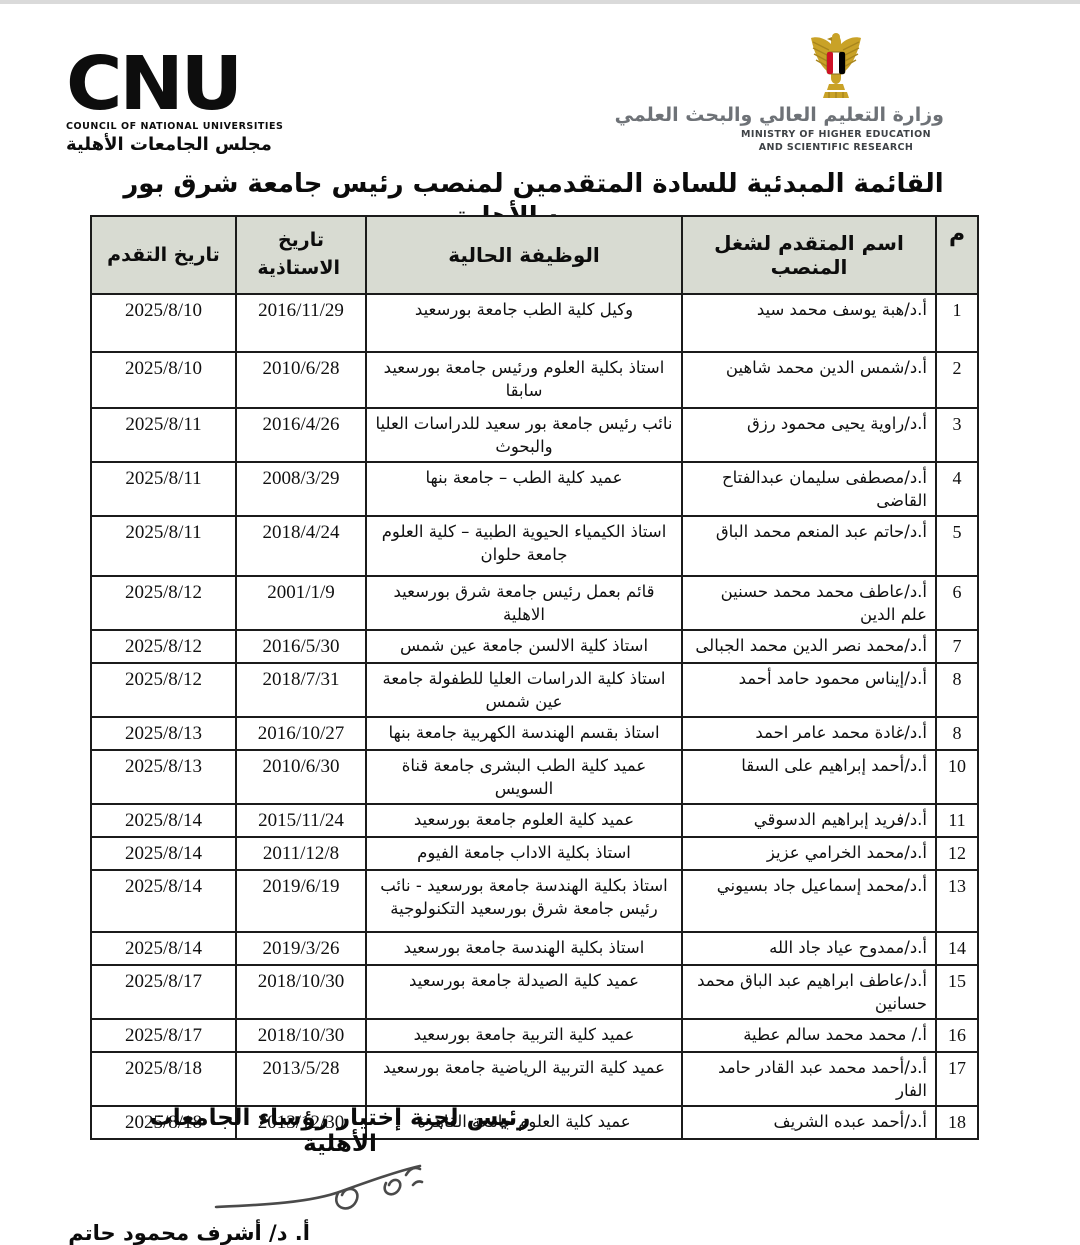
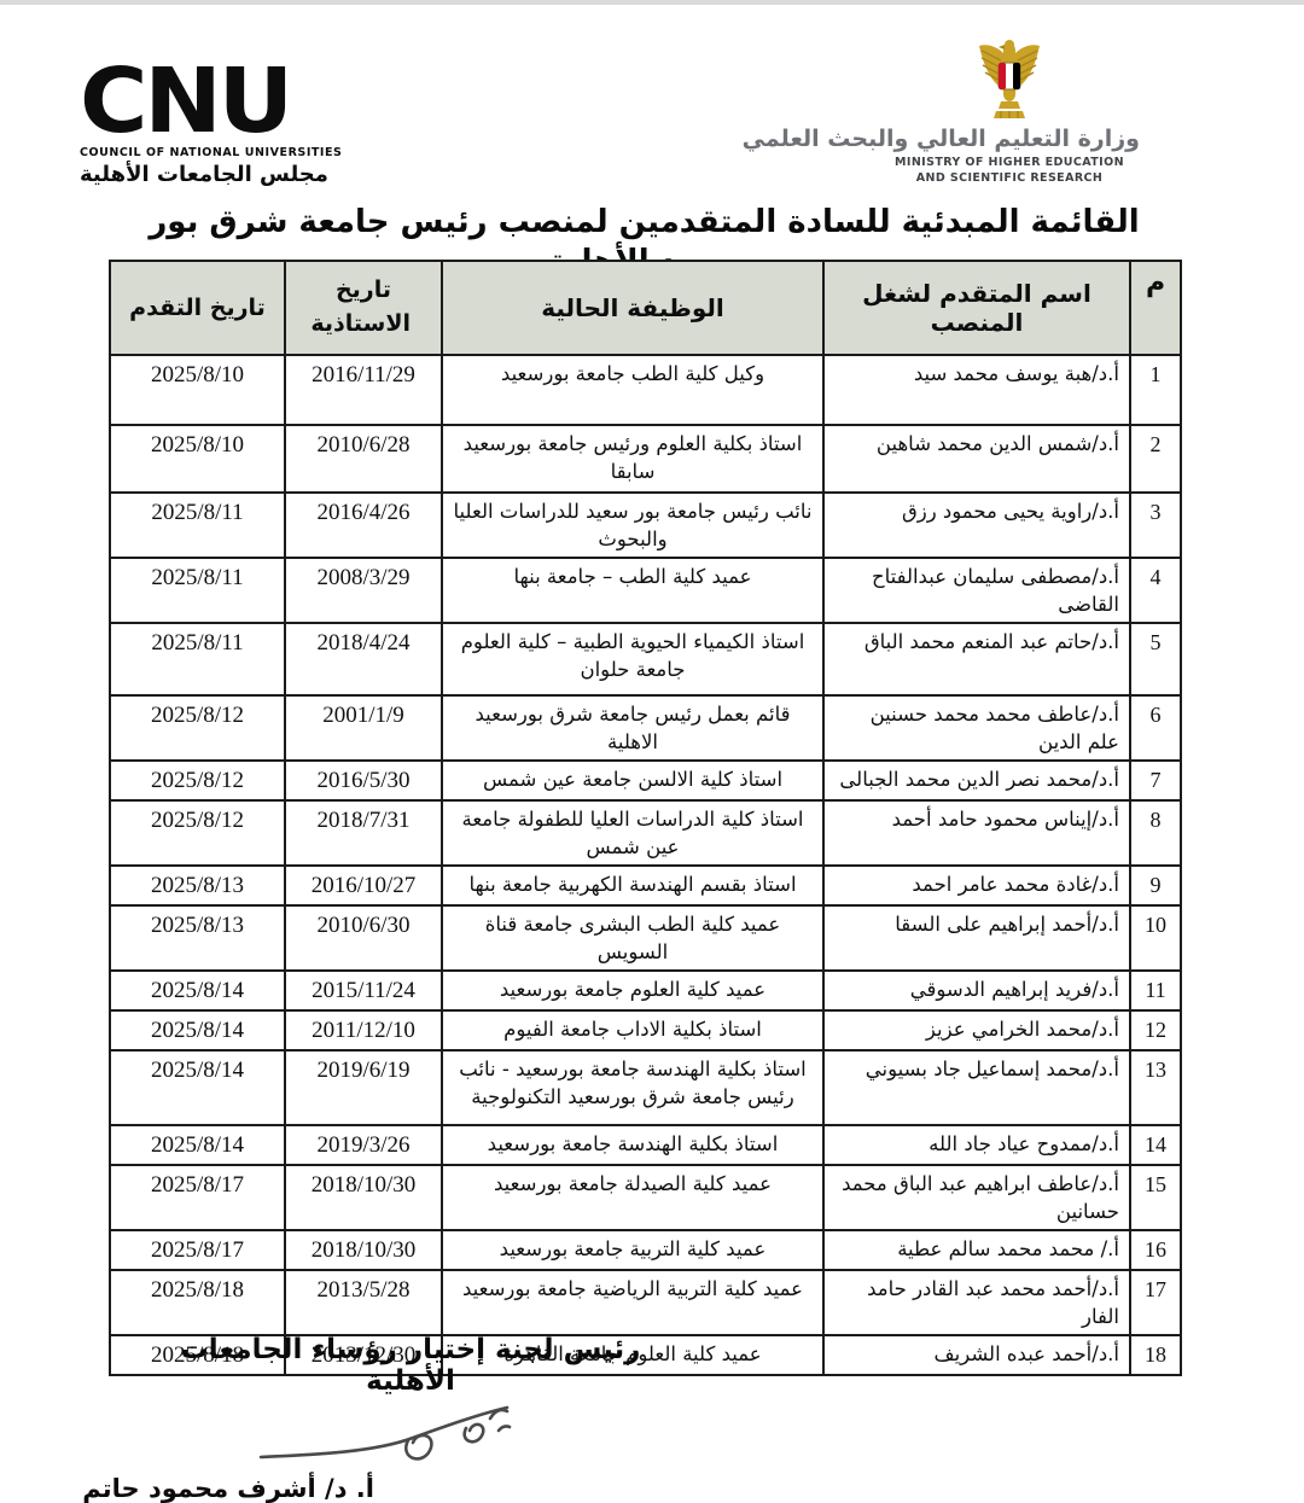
  CNU
  COUNCIL OF NATIONAL UNIVERSITIES
  مجلس الجامعات الأهلية
  وزارة التعليم العالي والبحث العلمي
  MINISTRY OF HIGHER EDUCATION
  AND SCIENTIFIC RESEARCH
  القائمة المبدئية للسادة المتقدمين لمنصب رئيس جامعة شرق بور
  م	اسم المتقدم لشغل المنصب	الوظيفة الحالية	تاريخ الاستاذية	تاريخ التقدم
  1	أ.د/هبة يوسف محمد سيد	وكيل كلية الطب جامعة بورسعيد	2016/11/29	2025/8/10
  2	أ.د/شمس الدين محمد شاهين	استاذ بكلية العلوم ورئيس جامعة بورسعيد سابقا	2010/6/28	2025/8/10
  3	أ.د/راوية يحيى محمود رزق	نائب رئيس جامعة بور سعيد للدراسات العليا والبحوث	2016/4/26	2025/8/11
  4	أ.د/مصطفى سليمان عبدالفتاح القاضى	عميد كلية الطب – جامعة بنها	2008/3/29	2025/8/11
  5	أ.د/حاتم عبد المنعم محمد الباق	استاذ الكيمياء الحيوية الطبية – كلية العلوم جامعة حلوان	2018/4/24	2025/8/11
  6	أ.د/عاطف محمد محمد حسنين علم الدين	قائم بعمل رئيس جامعة شرق بورسعيد الاهلية	2001/1/9	2025/8/12
  7	أ.د/محمد نصر الدين محمد الجبالى	استاذ كلية الالسن جامعة عين شمس	2016/5/30	2025/8/12
  8	أ.د/إيناس محمود حامد أحمد	استاذ كلية الدراسات العليا للطفولة جامعة عين شمس	2018/7/31	2025/8/12
- 8	أ.د/غادة محمد عامر احمد	استاذ بقسم الهندسة الكهربية جامعة بنها	2016/10/27	2025/8/13
+ 9	أ.د/غادة محمد عامر احمد	استاذ بقسم الهندسة الكهربية جامعة بنها	2016/10/27	2025/8/13
  10	أ.د/أحمد إبراهيم على السقا	عميد كلية الطب البشرى جامعة قناة السويس	2010/6/30	2025/8/13
  11	أ.د/فريد إبراهيم الدسوقي	عميد كلية العلوم جامعة بورسعيد	2015/11/24	2025/8/14
- 12	أ.د/محمد الخرامي عزيز	استاذ بكلية الاداب جامعة الفيوم	2011/12/8	2025/8/14
+ 12	أ.د/محمد الخرامي عزيز	استاذ بكلية الاداب جامعة الفيوم	2011/12/10	2025/8/14
  13	أ.د/محمد إسماعيل جاد بسيوني	استاذ بكلية الهندسة جامعة بورسعيد - نائب رئيس جامعة شرق بورسعيد التكنولوجية	2019/6/19	2025/8/14
  14	أ.د/ممدوح عياد جاد الله	استاذ بكلية الهندسة جامعة بورسعيد	2019/3/26	2025/8/14
  15	أ.د/عاطف ابراهيم عبد الباق محمد حسانين	عميد كلية الصيدلة جامعة بورسعيد	2018/10/30	2025/8/17
  16	أ./ محمد محمد سالم عطية	عميد كلية التربية جامعة بورسعيد	2018/10/30	2025/8/17
  17	أ.د/أحمد محمد عبد القادر حامد الفار	عميد كلية التربية الرياضية جامعة بورسعيد	2013/5/28	2025/8/18
  18	أ.د/أحمد عبده الشريف	عميد كلية العلوم جامعة القاهرة	2013/12/30	2025/8/18
  رئيس لجنة إختيار رؤساء الجامعات الأهلية
  أ. د/ أشرف محمود حاتم
